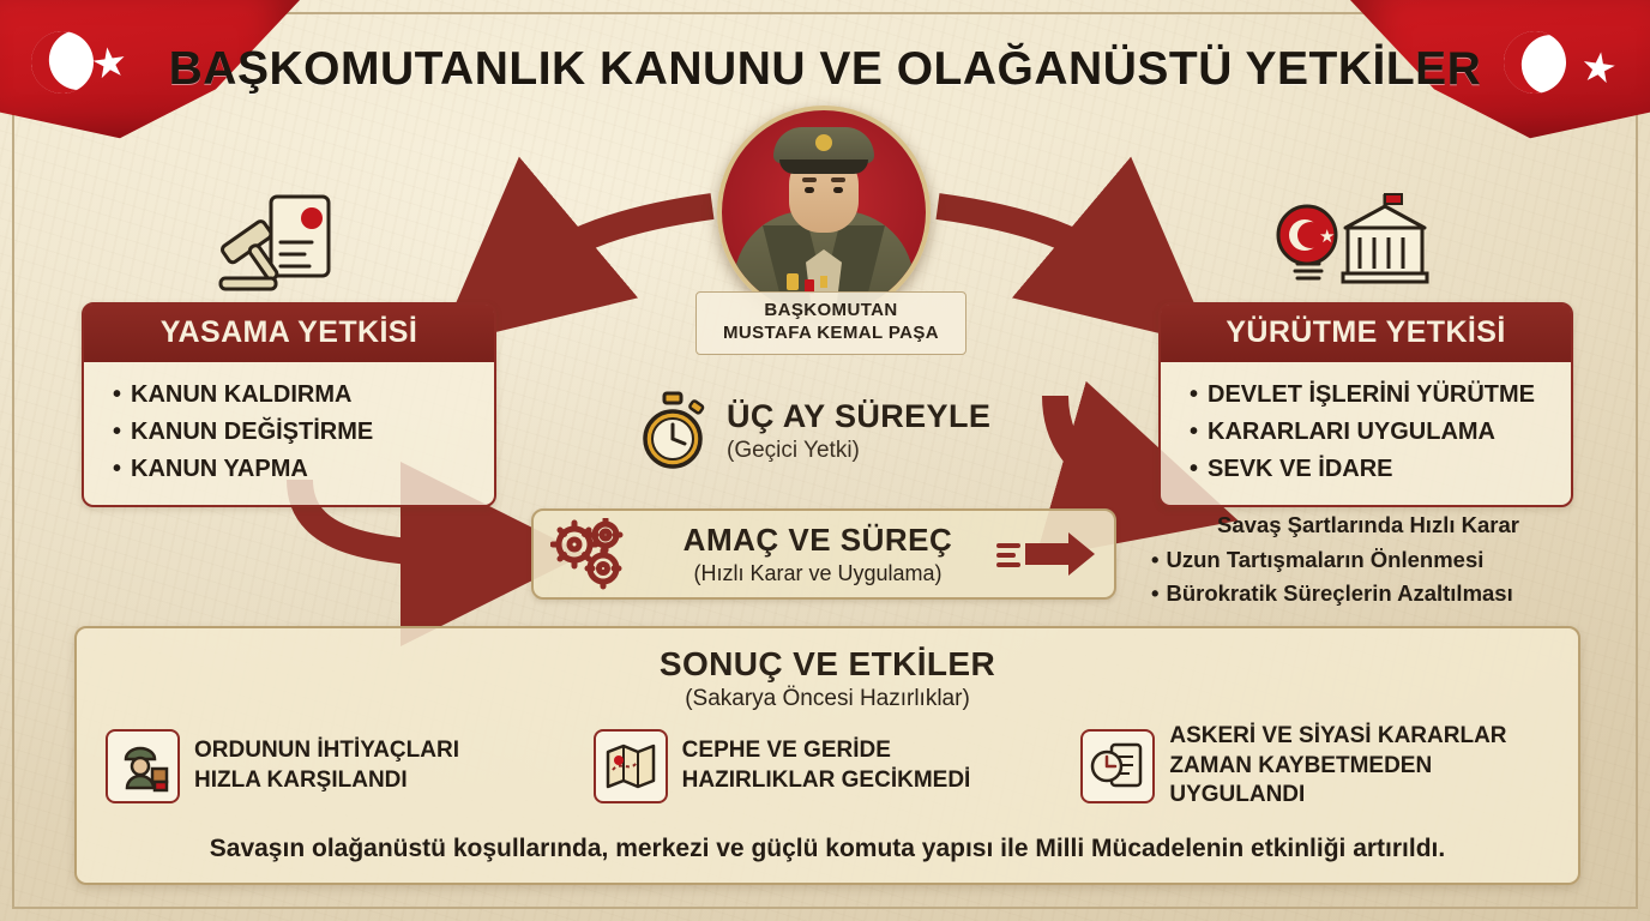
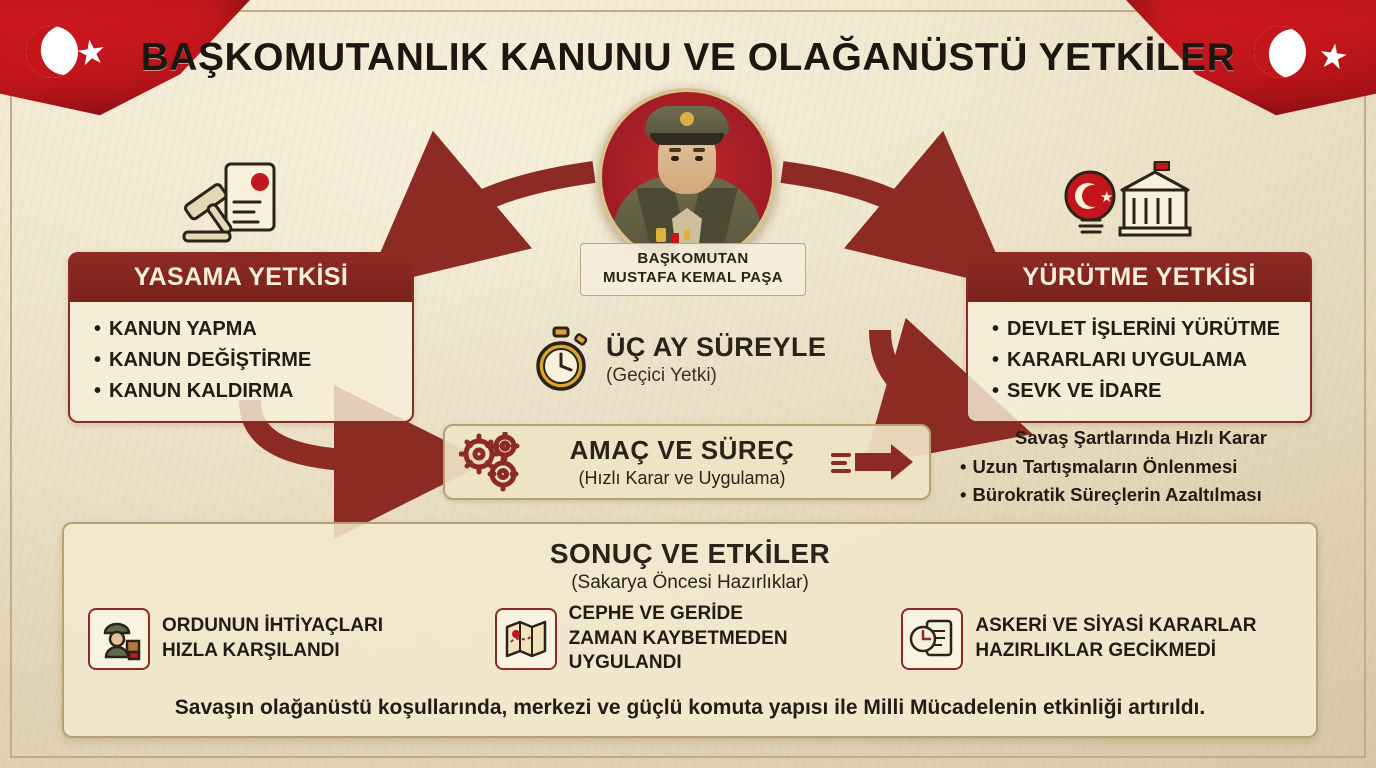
  BAŞKOMUTANLIK KANUNU VE OLAĞANÜSTÜ YETKİLER
  BAŞKOMUTAN
  MUSTAFA KEMAL PAŞA
  ★
  YASAMA YETKİSİ
- KANUN KALDIRMA
+ KANUN YAPMA
  KANUN DEĞİŞTİRME
- KANUN YAPMA
+ KANUN KALDIRMA
  YÜRÜTME YETKİSİ
  DEVLET İŞLERİNİ YÜRÜTME
  KARARLARI UYGULAMA
  SEVK VE İDARE
  ÜÇ AY SÜREYLE
  (Geçici Yetki)
  AMAÇ VE SÜREÇ
  (Hızlı Karar ve Uygulama)
  Savaş Şartlarında Hızlı Karar
  Uzun Tartışmaların Önlenmesi
  Bürokratik Süreçlerin Azaltılması
  SONUÇ VE ETKİLER
  (Sakarya Öncesi Hazırlıklar)
  ORDUNUN İHTİYAÇLARI
  HIZLA KARŞILANDI
  CEPHE VE GERİDE
- HAZIRLIKLAR GECİKMEDİ
+ ZAMAN KAYBETMEDEN UYGULANDI
  ASKERİ VE SİYASİ KARARLAR
- ZAMAN KAYBETMEDEN UYGULANDI
+ HAZIRLIKLAR GECİKMEDİ
  Savaşın olağanüstü koşullarında, merkezi ve güçlü komuta yapısı ile Milli Mücadelenin etkinliği artırıldı.
